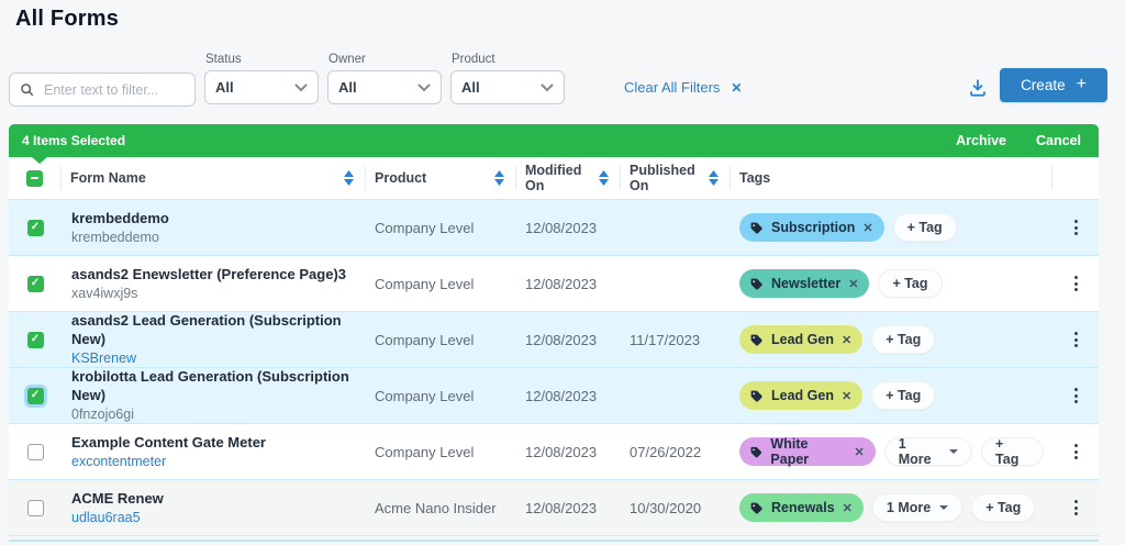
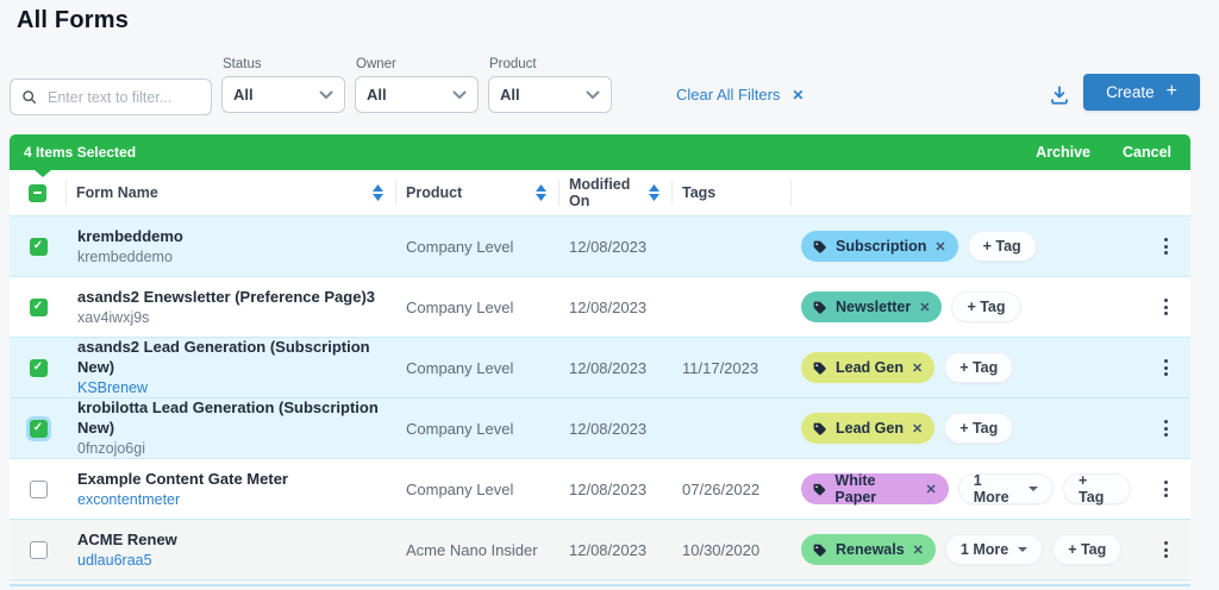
  All Forms
  Enter text to filter...
  Status
  All
  Owner
  All
  Product
  All
  Clear All Filters
  ✕
  Create
  +
  4 Items Selected
  Archive
  Cancel
  Form Name
  Product
  Modified On
- Published On
  Tags
  ✓
  krembeddemo
  krembeddemo
  Company Level
  12/08/2023
  Subscription
  ✕
  + Tag
  ✓
  asands2 Enewsletter (Preference Page)3
  xav4iwxj9s
  Company Level
  12/08/2023
  Newsletter
  ✕
  + Tag
  ✓
  asands2 Lead Generation (Subscription New)
  KSBrenew
  Company Level
  12/08/2023
  11/17/2023
  Lead Gen
  ✕
  + Tag
  ✓
  krobilotta Lead Generation (Subscription New)
  0fnzojo6gi
  Company Level
  12/08/2023
  Lead Gen
  ✕
  + Tag
  Example Content Gate Meter
  excontentmeter
  Company Level
  12/08/2023
  07/26/2022
  White Paper
  ✕
  1 More
  + Tag
  ACME Renew
  udlau6raa5
  Acme Nano Insider
  12/08/2023
  10/30/2020
  Renewals
  ✕
  1 More
  + Tag
